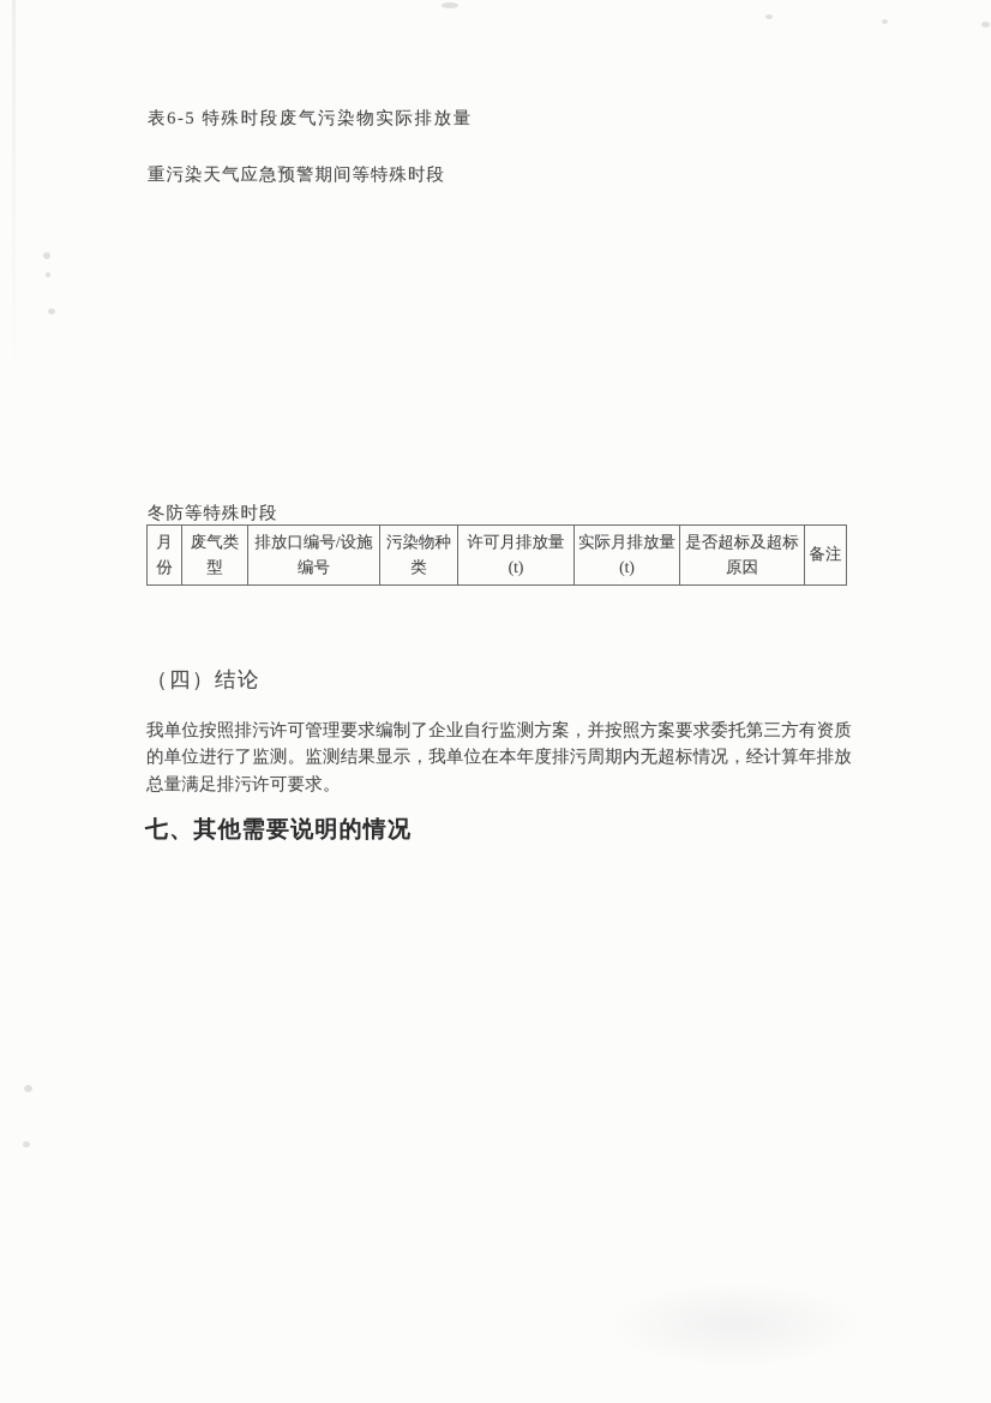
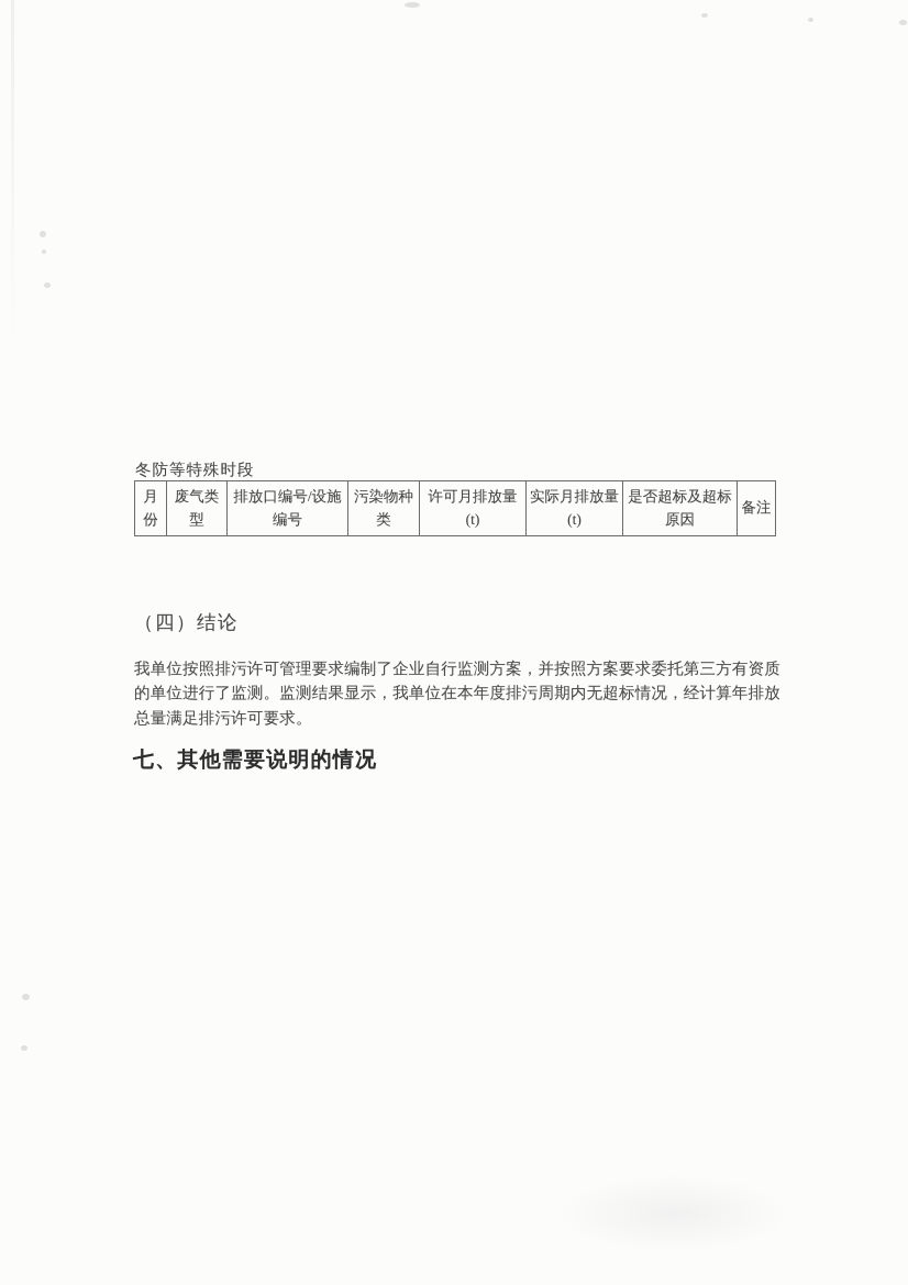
- 表6-5 特殊时段废气污染物实际排放量
- 重污染天气应急预警期间等特殊时段
  冬防等特殊时段
  月份	废气类型	排放口编号/设施编号	污染物种类	许可月排放量(t)	实际月排放量(t)	是否超标及超标原因	备注
  （四）结论
  我单位按照排污许可管理要求编制了企业自行监测方案，并按照方案要求委托第三方有资质的单位进行了监测。监测结果显示，我单位在本年度排污周期内无超标情况，经计算年排放总量满足排污许可要求。
  七、其他需要说明的情况
